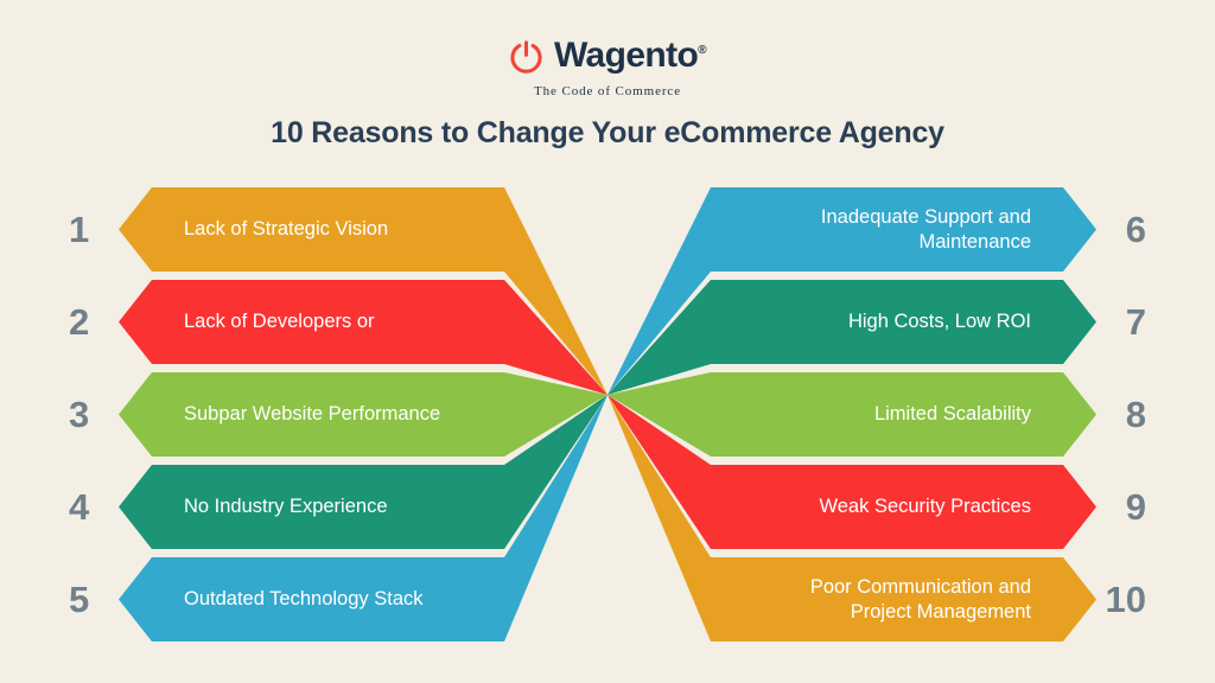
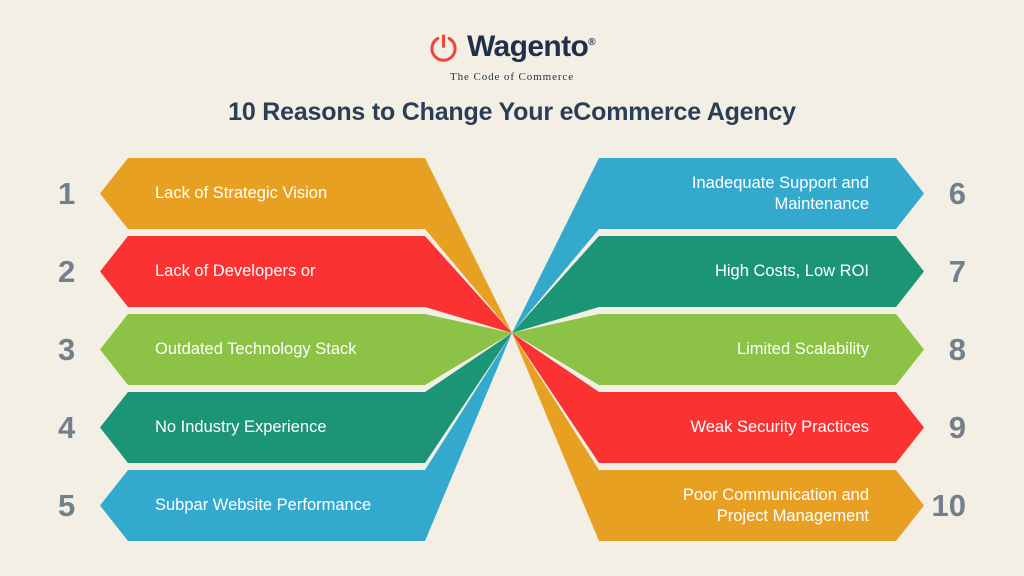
  Wagento®
  The Code of Commerce
  10 Reasons to Change Your eCommerce Agency
  Lack of Strategic Vision
  1
  Lack of Developers or
  2
- Subpar Website Performance
+ Outdated Technology Stack
  3
  No Industry Experience
  4
- Outdated Technology Stack
+ Subpar Website Performance
  5
  Inadequate Support and
  Maintenance
  6
  High Costs, Low ROI
  7
  Limited Scalability
  8
  Weak Security Practices
  9
  Poor Communication and
  Project Management
  10
